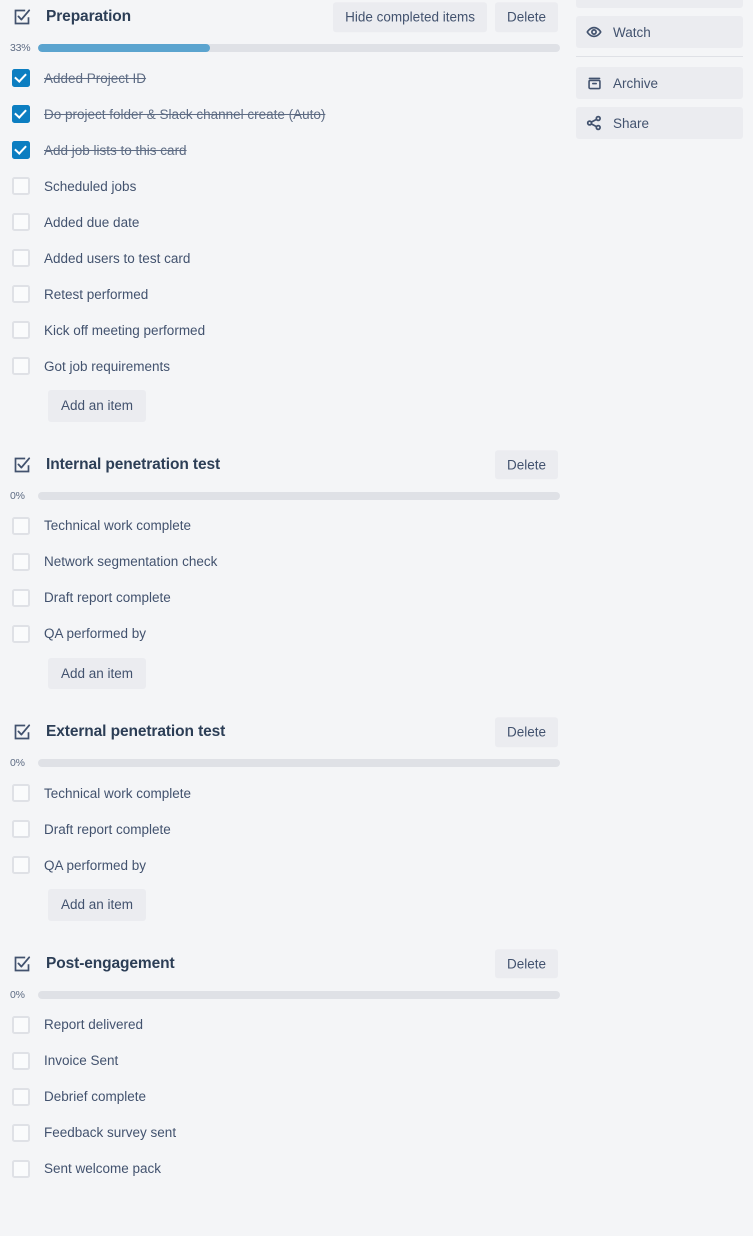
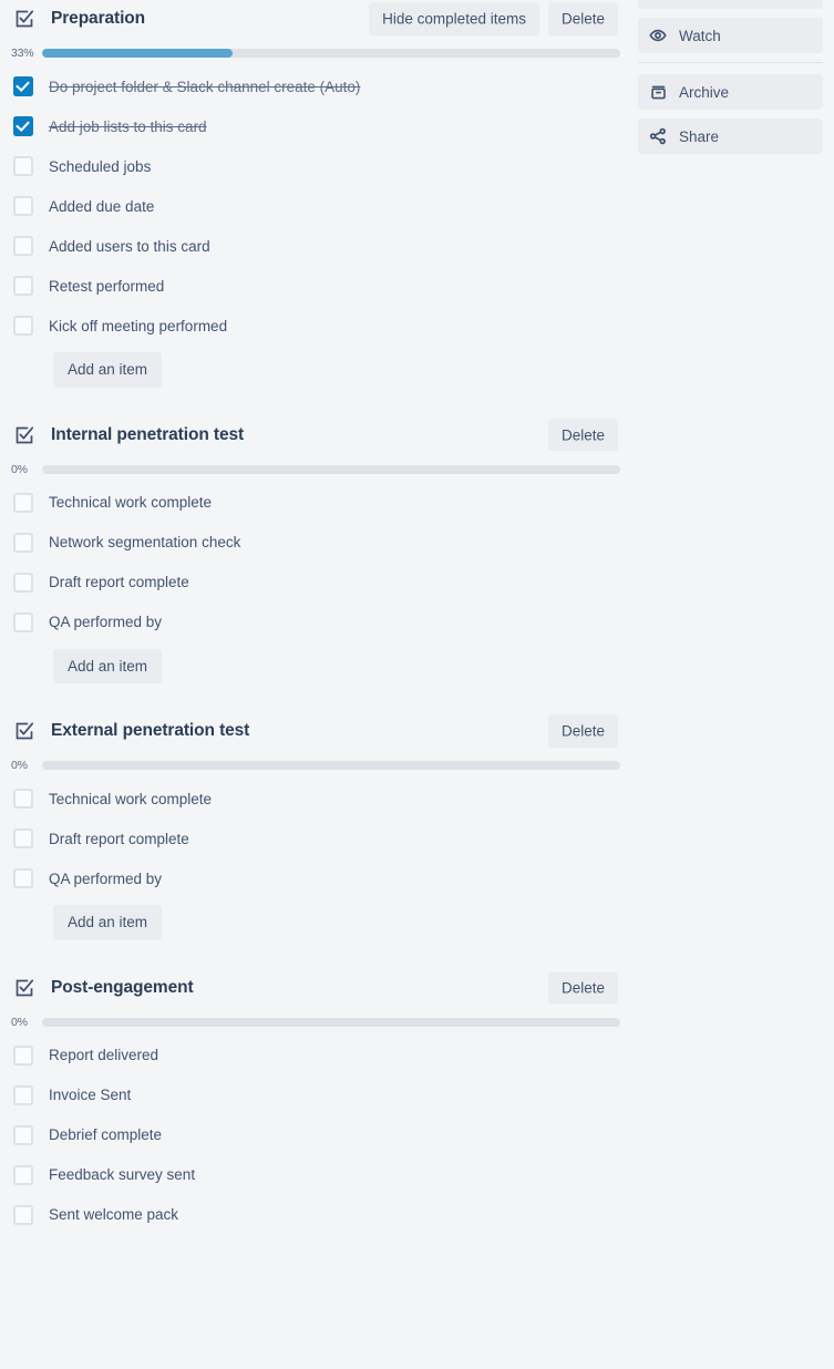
  Preparation
  Hide completed items
  Delete
  33%
- Added Project ID
  Do project folder & Slack channel create (Auto)
  Add job lists to this card
  Scheduled jobs
  Added due date
- Added users to test card
+ Added users to this card
  Retest performed
  Kick off meeting performed
- Got job requirements
  Add an item
  Internal penetration test
  Delete
  0%
  Technical work complete
  Network segmentation check
  Draft report complete
  QA performed by
  Add an item
  External penetration test
  Delete
  0%
  Technical work complete
  Draft report complete
  QA performed by
  Add an item
  Post-engagement
  Delete
  0%
  Report delivered
  Invoice Sent
  Debrief complete
  Feedback survey sent
  Sent welcome pack
  Watch
  Archive
  Share
